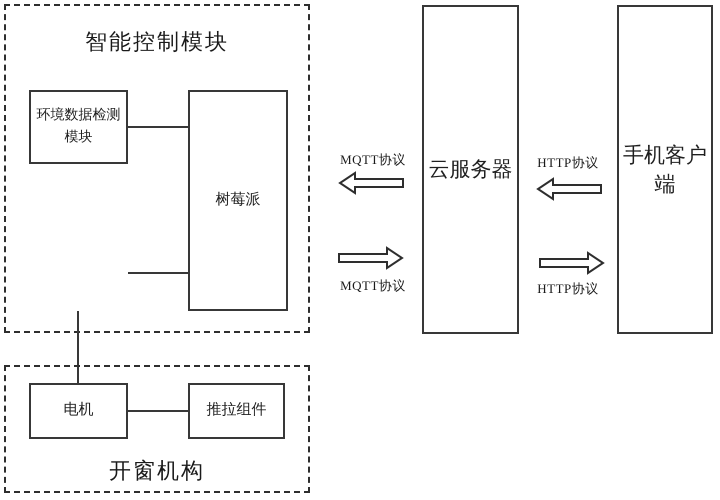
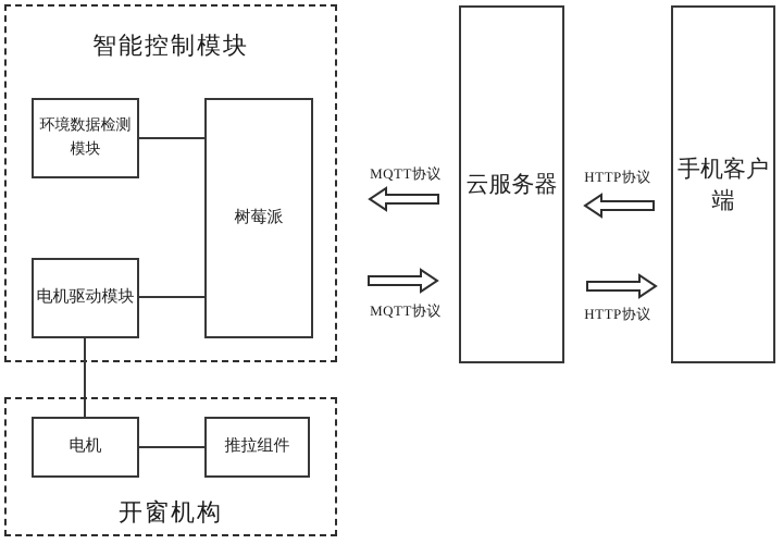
  智能控制模块
  环境数据检测模块
  树莓派
+ 电机驱动模块
  电机
  推拉组件
  开窗机构
  云服务器
  手机客户端
  MQTT协议
  MQTT协议
  HTTP协议
  HTTP协议
